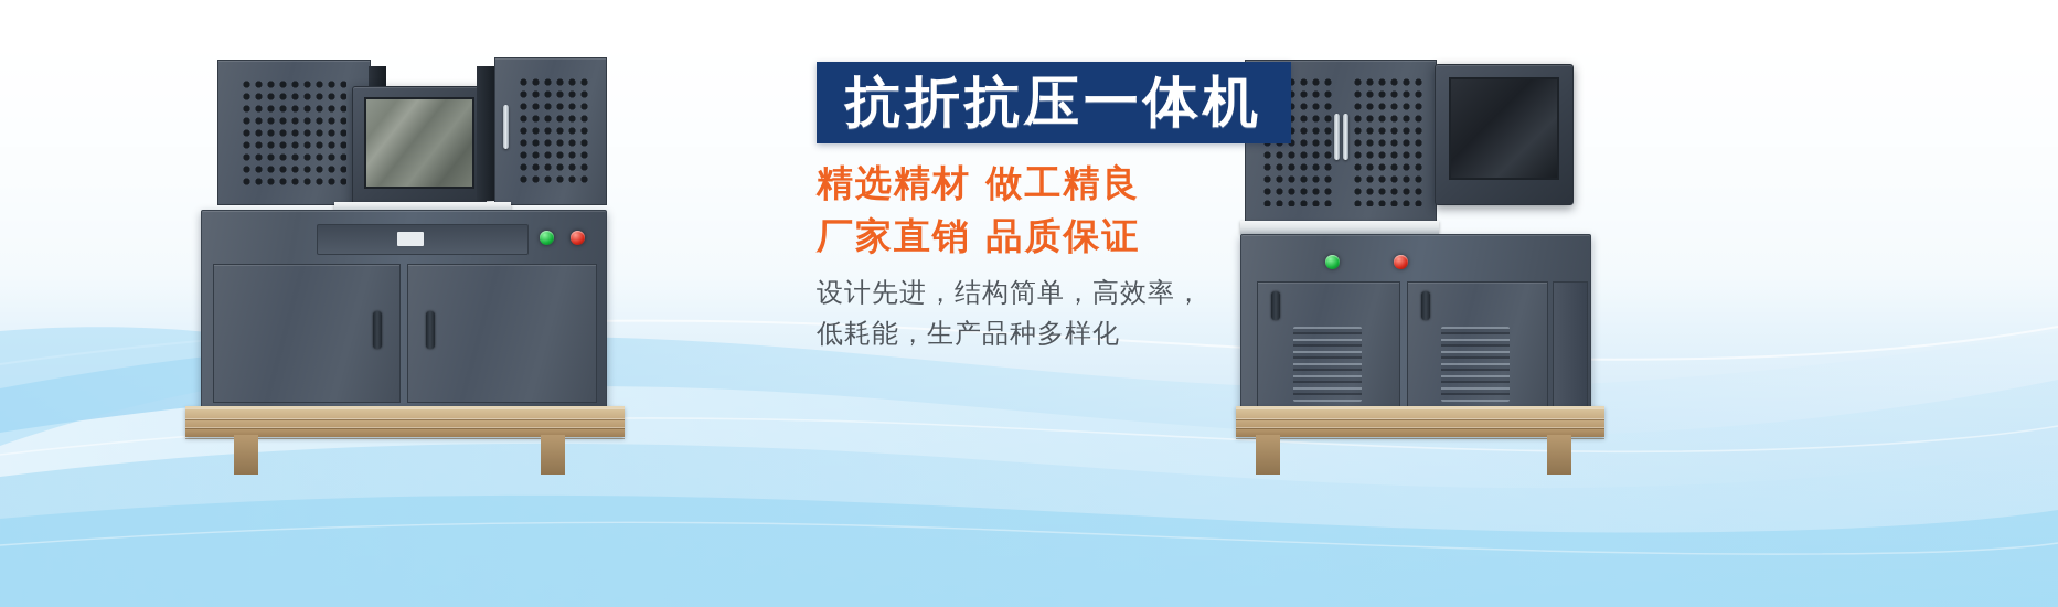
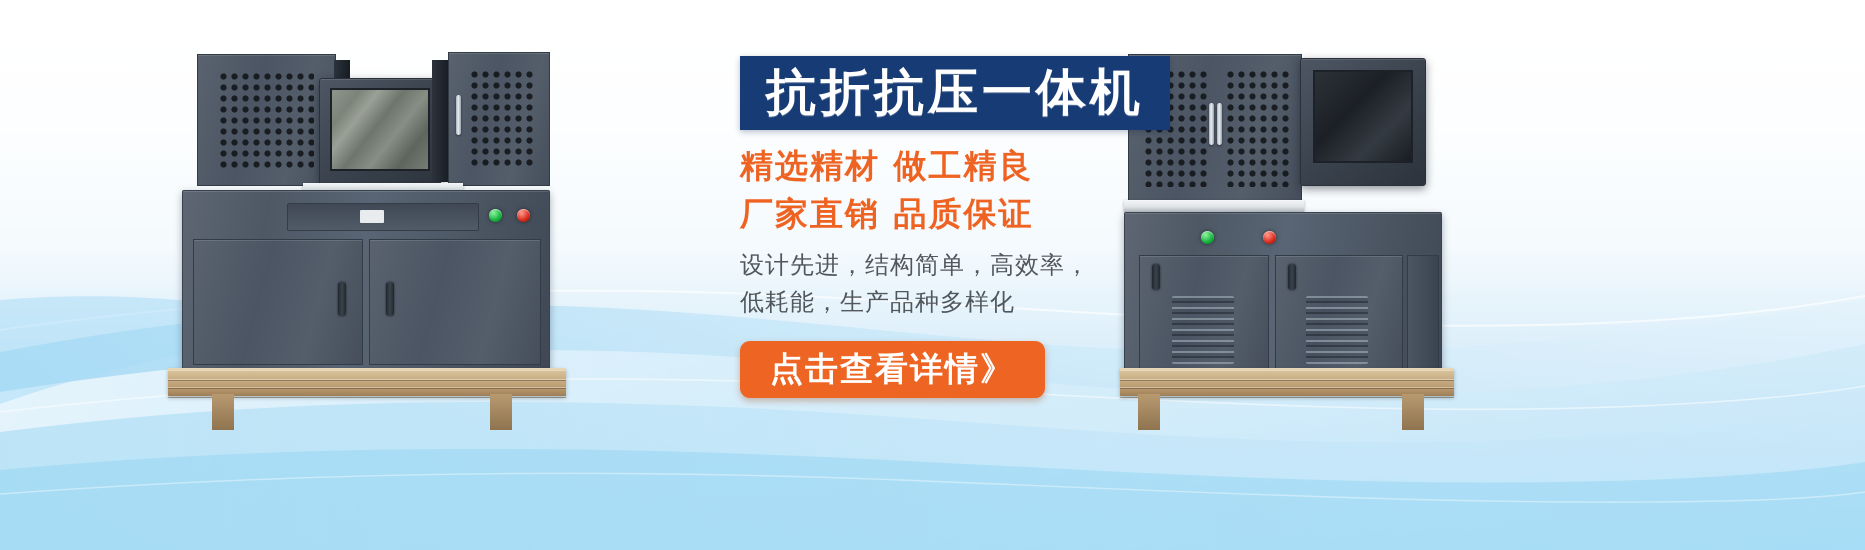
  抗折抗压一体机
  精选精材 做工精良
  厂家直销 品质保证
  设计先进，结构简单，高效率，
  低耗能，生产品种多样化
+ 点击查看详情》
